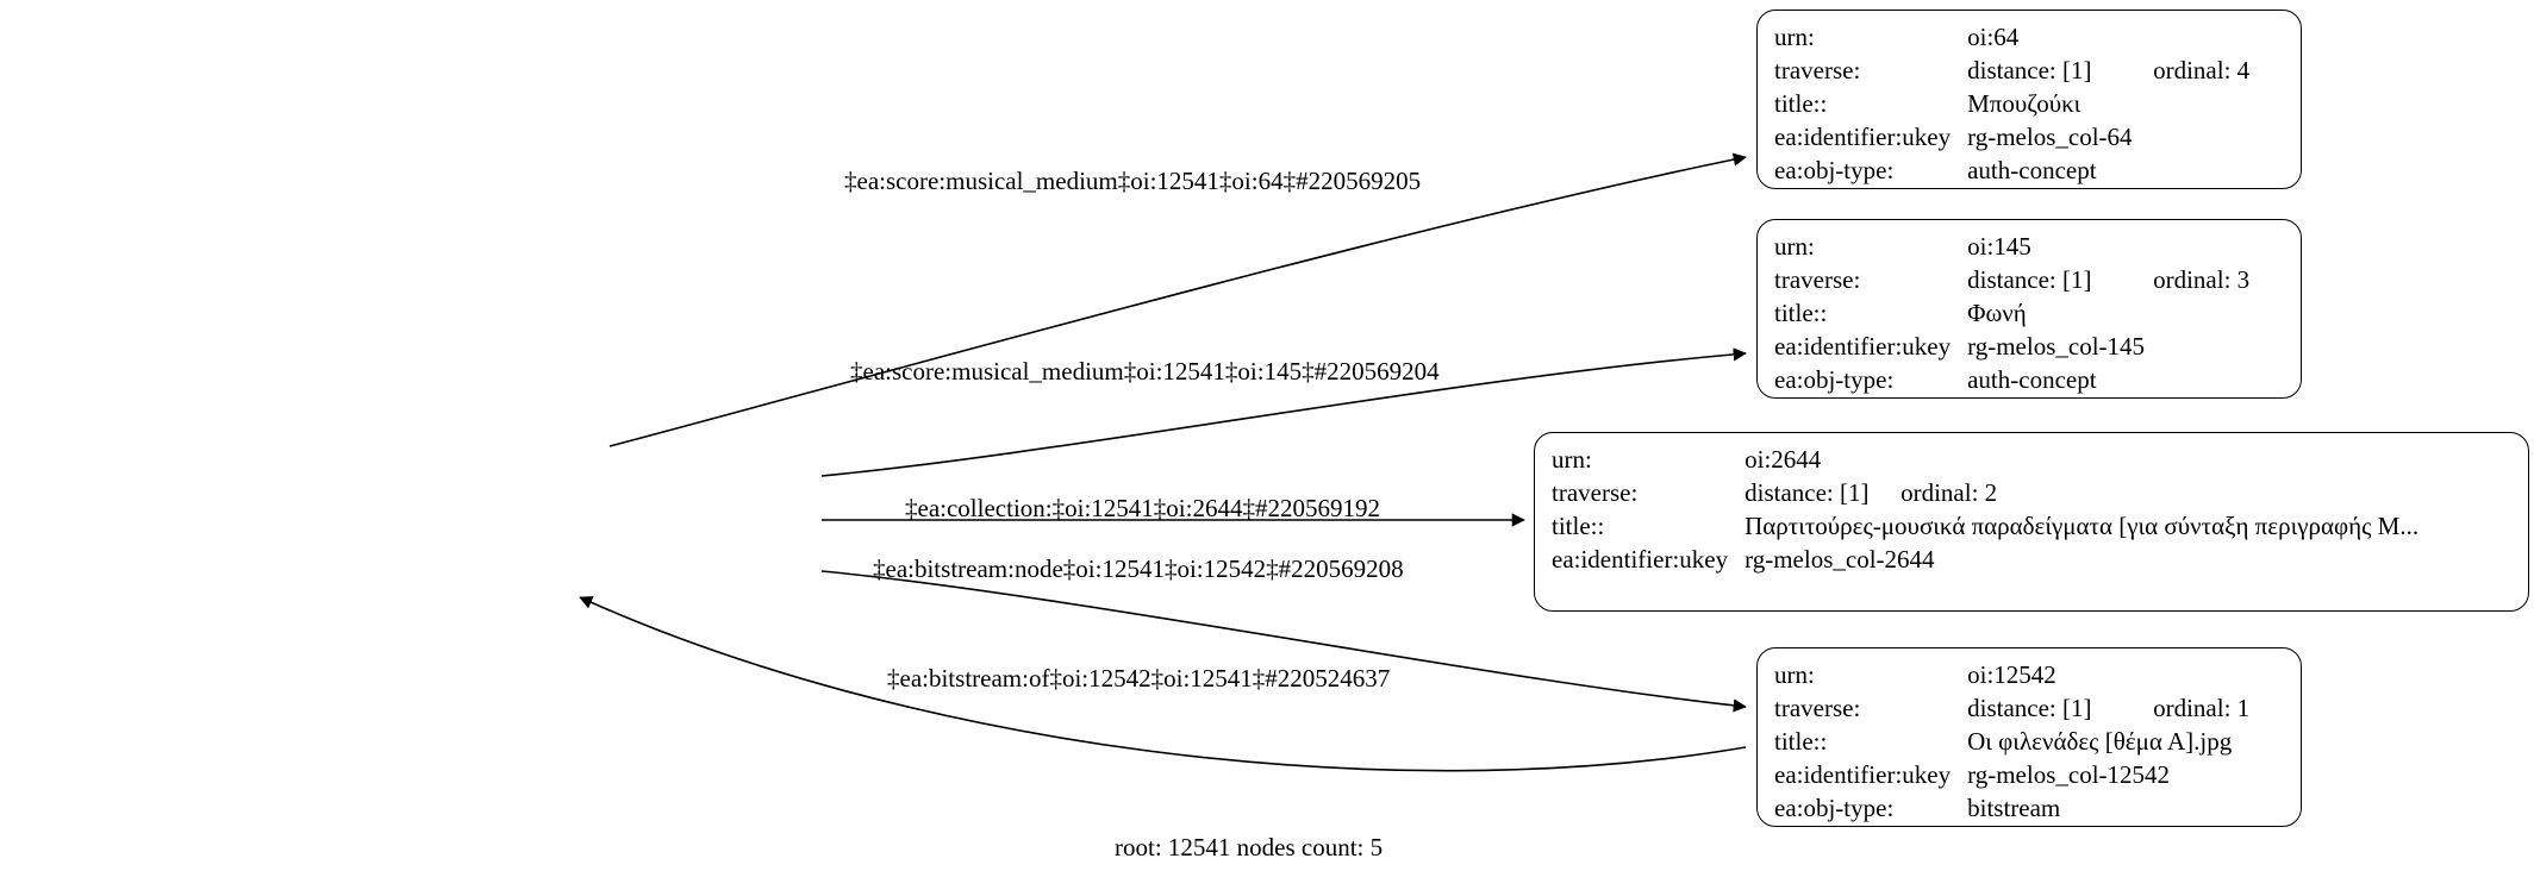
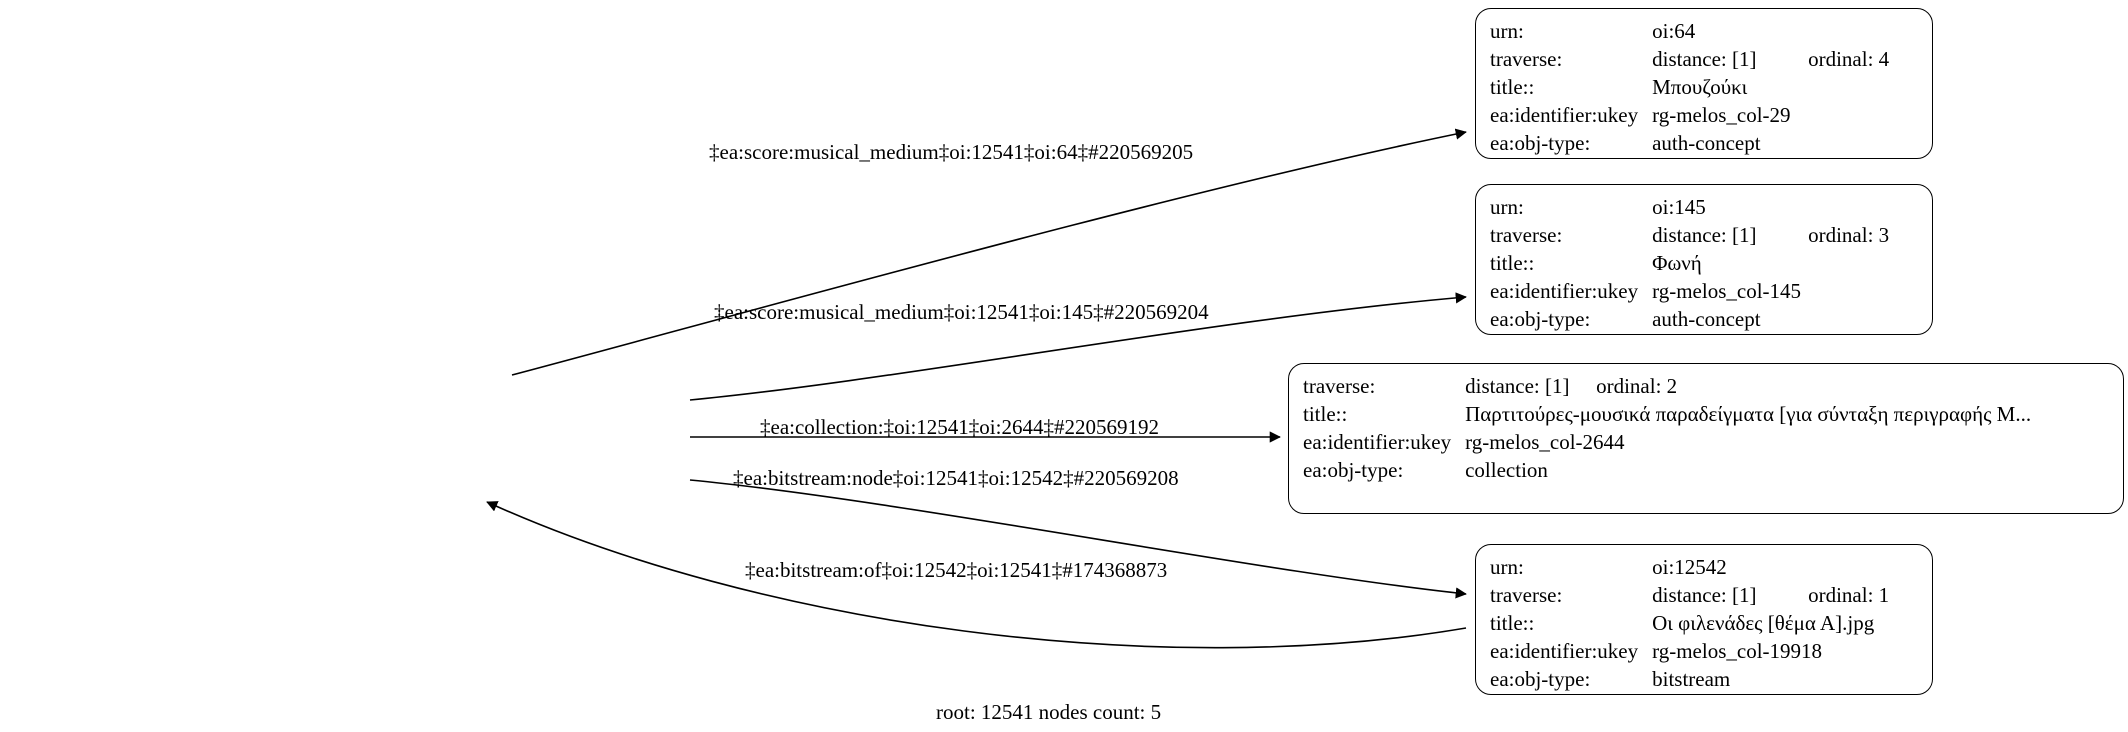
  urn:	oi:64
  traverse:	distance: [1]	ordinal: 4
  title::	Μπουζούκι
- ea:identifier:ukey	rg-melos_col-64
+ ea:identifier:ukey	rg-melos_col-29
  ea:obj-type:	auth-concept
  urn:	oi:145
  traverse:	distance: [1]	ordinal: 3
  title::	Φωνή
  ea:identifier:ukey	rg-melos_col-145
  ea:obj-type:	auth-concept
- urn:	oi:2644
  traverse:	distance: [1]	ordinal: 2
  title::	Παρτιτούρες-μουσικά παραδείγματα [για σύνταξη περιγραφής Μ...
  ea:identifier:ukey	rg-melos_col-2644
+ ea:obj-type:	collection
  urn:	oi:12542
  traverse:	distance: [1]	ordinal: 1
  title::	Οι φιλενάδες [θέμα Α].jpg
- ea:identifier:ukey	rg-melos_col-12542
+ ea:identifier:ukey	rg-melos_col-19918
  ea:obj-type:	bitstream
  ‡ea:score:musical_medium‡oi:12541‡oi:64‡#220569205
  ‡ea:score:musical_medium‡oi:12541‡oi:145‡#220569204
  ‡ea:collection:‡oi:12541‡oi:2644‡#220569192
  ‡ea:bitstream:node‡oi:12541‡oi:12542‡#220569208
- ‡ea:bitstream:of‡oi:12542‡oi:12541‡#220524637
+ ‡ea:bitstream:of‡oi:12542‡oi:12541‡#174368873
  root: 12541 nodes count: 5
